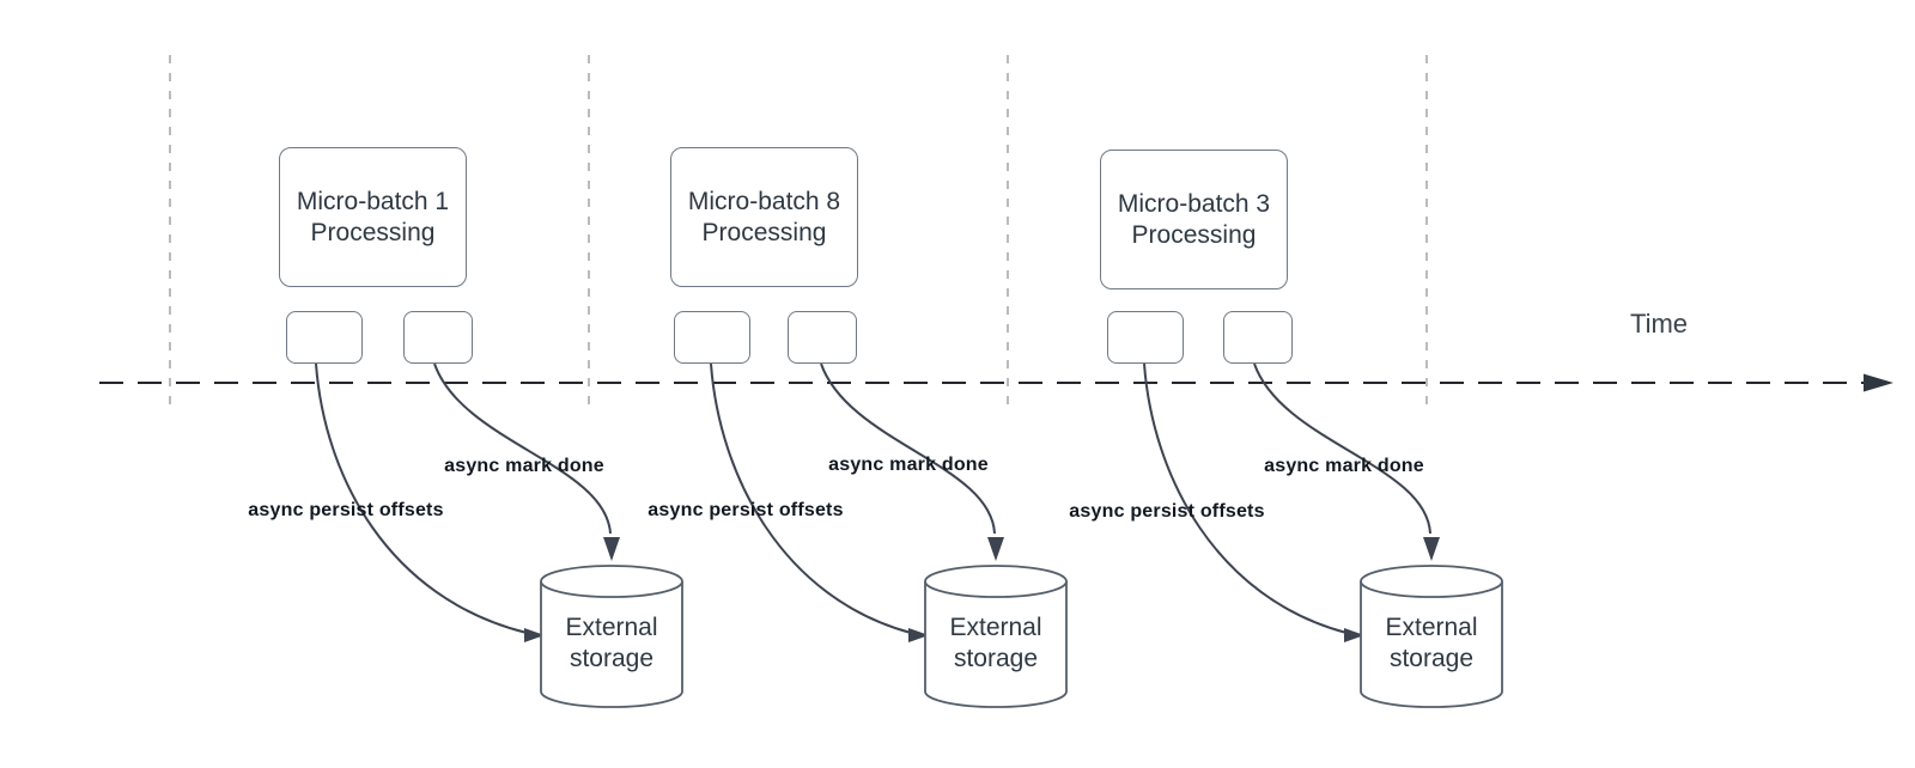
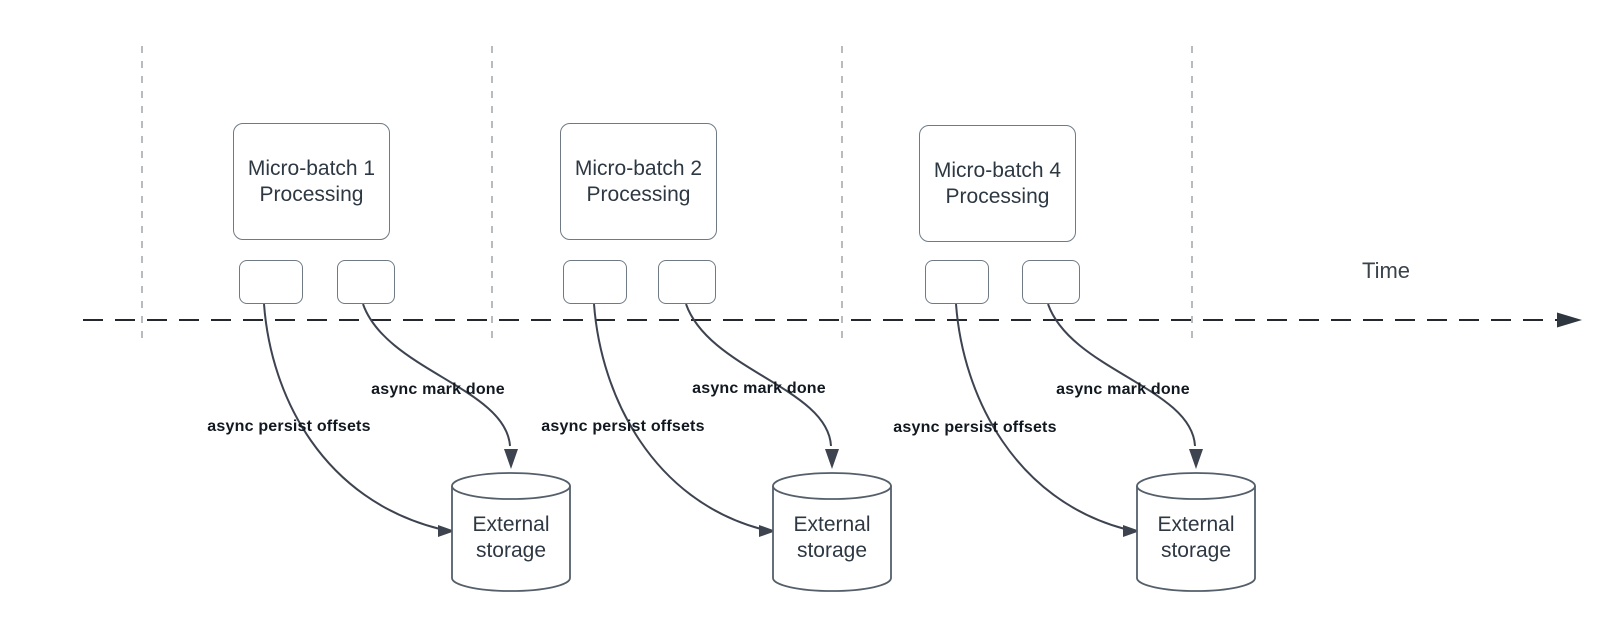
  Micro-batch 1
  Processing
  async persist offsets
  async mark done
  External
  storage
- Micro-batch 8
+ Micro-batch 2
  Processing
  async persist offsets
  async mark done
  External
  storage
- Micro-batch 3
+ Micro-batch 4
  Processing
  async persist offsets
  async mark done
  External
  storage
  Time
